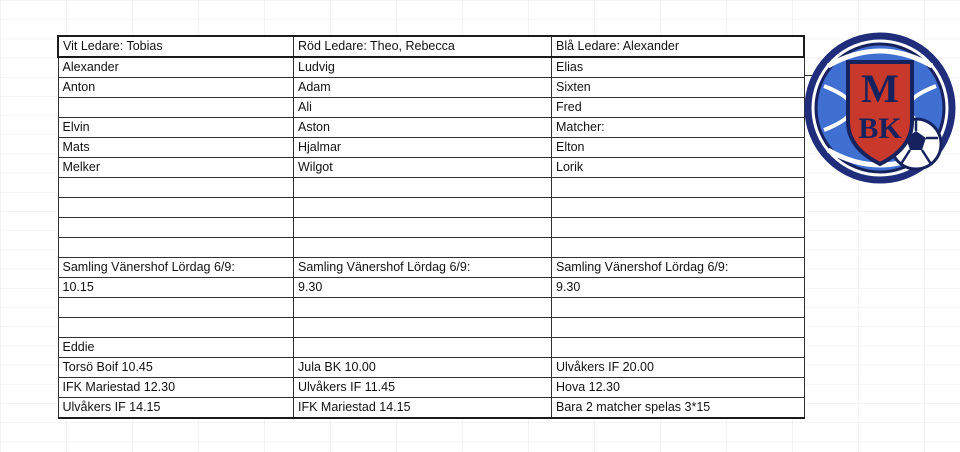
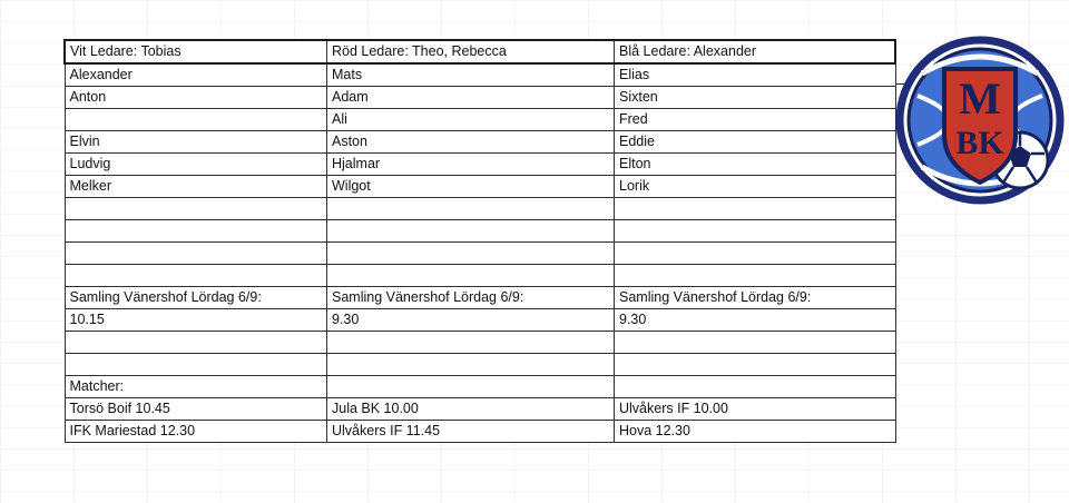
  Vit Ledare: Tobias	Röd Ledare: Theo, Rebecca	Blå Ledare: Alexander
- Alexander	Ludvig	Elias
+ Alexander	Mats	Elias
  Anton	Adam	Sixten
  	Ali	Fred
- Elvin	Aston	Matcher:
+ Elvin	Aston	Eddie
- Mats	Hjalmar	Elton
+ Ludvig	Hjalmar	Elton
  Melker	Wilgot	Lorik
  Samling Vänershof Lördag 6/9:	Samling Vänershof Lördag 6/9:	Samling Vänershof Lördag 6/9:
  10.15	9.30	9.30
- Eddie
+ Matcher:
- Torsö Boif 10.45	Jula BK 10.00	Ulvåkers IF 20.00
+ Torsö Boif 10.45	Jula BK 10.00	Ulvåkers IF 10.00
  IFK Mariestad 12.30	Ulvåkers IF 11.45	Hova 12.30
- Ulvåkers IF 14.15	IFK Mariestad 14.15	Bara 2 matcher spelas 3*15
  M
  BK
